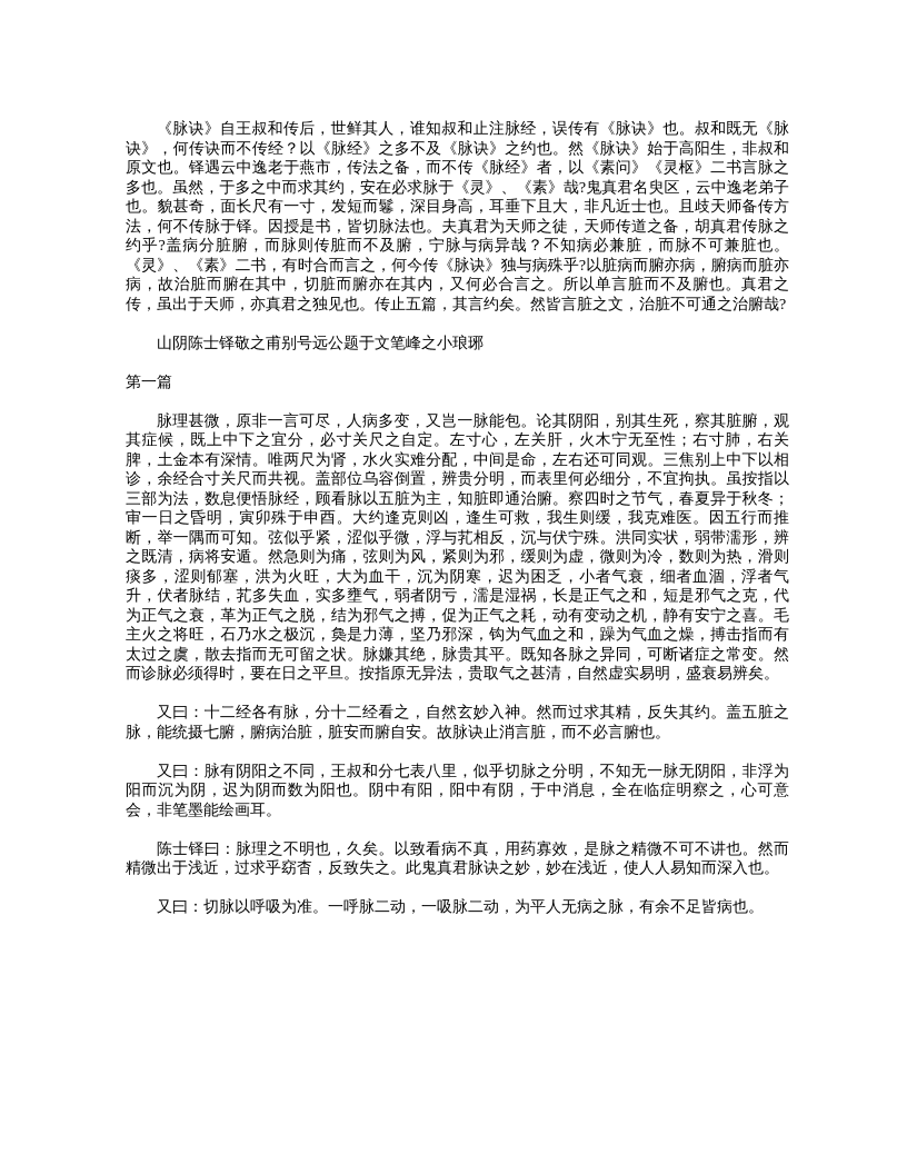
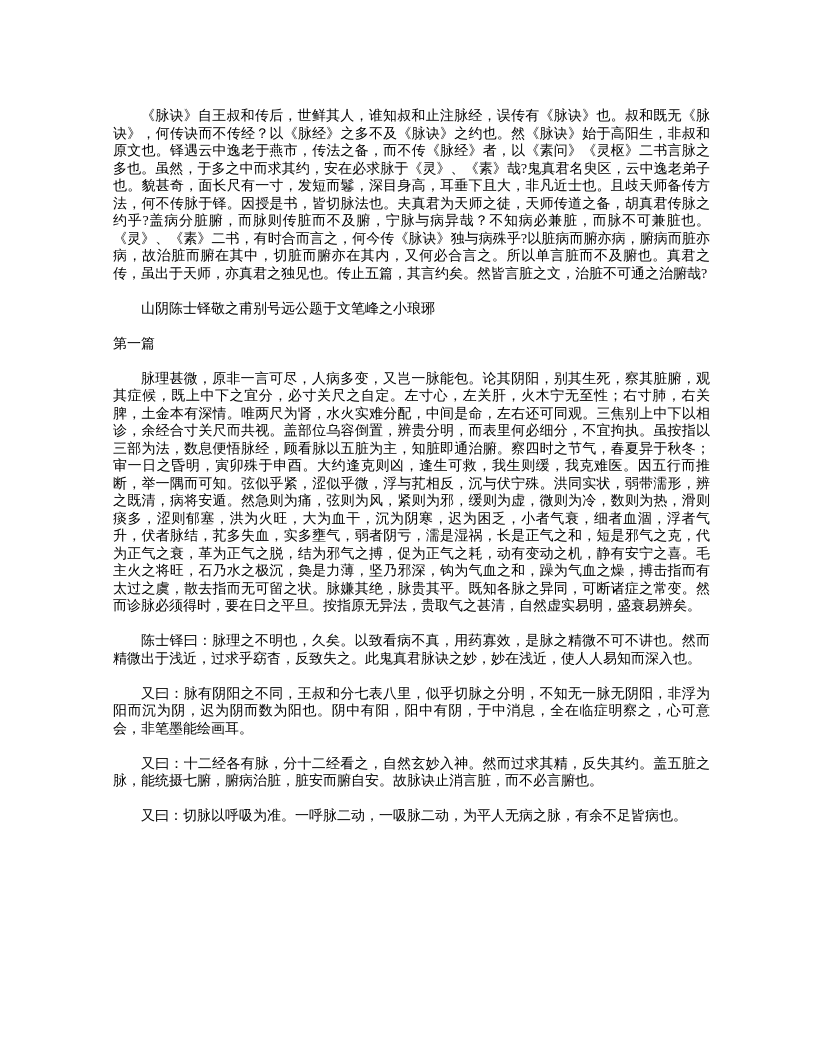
  《脉诀》自王叔和传后，世鲜其人，谁知叔和止注脉经，误传有《脉诀》也。叔和既无《脉诀》，何传诀而不传经？以《脉经》之多不及《脉诀》之约也。然《脉诀》始于高阳生，非叔和原文也。铎遇云中逸老于燕市，传法之备，而不传《脉经》者，以《素问》《灵枢》二书言脉之多也。虽然，于多之中而求其约，安在必求脉于《灵》、《素》哉?鬼真君名臾区，云中逸老弟子也。貌甚奇，面长尺有一寸，发短而鬈，深目身高，耳垂下且大，非凡近士也。且歧天师备传方法，何不传脉于铎。因授是书，皆切脉法也。夫真君为天师之徒，天师传道之备，胡真君传脉之约乎?盖病分脏腑，而脉则传脏而不及腑，宁脉与病异哉？不知病必兼脏，而脉不可兼脏也。《灵》、《素》二书，有时合而言之，何今传《脉诀》独与病殊乎?以脏病而腑亦病，腑病而脏亦病，故治脏而腑在其中，切脏而腑亦在其内，又何必合言之。所以单言脏而不及腑也。真君之传，虽出于天师，亦真君之独见也。传止五篇，其言约矣。然皆言脏之文，治脏不可通之治腑哉?
  山阴陈士铎敬之甫别号远公题于文笔峰之小琅琊
  第一篇
  脉理甚微，原非一言可尽，人病多变，又岂一脉能包。论其阴阳，别其生死，察其脏腑，观其症候，既上中下之宜分，必寸关尺之自定。左寸心，左关肝，火木宁无至性；右寸肺，右关脾，土金本有深情。唯两尺为肾，水火实难分配，中间是命，左右还可同观。三焦别上中下以相诊，余经合寸关尺而共视。盖部位乌容倒置，辨贵分明，而表里何必细分，不宜拘执。虽按指以三部为法，数息便悟脉经，顾看脉以五脏为主，知脏即通治腑。察四时之节气，春夏异于秋冬；审一日之昏明，寅卯殊于申酉。大约逢克则凶，逢生可救，我生则缓，我克难医。因五行而推断，举一隅而可知。弦似乎紧，涩似乎微，浮与芤相反，沉与伏宁殊。洪同实状，弱带濡形，辨之既清，病将安遁。然急则为痛，弦则为风，紧则为邪，缓则为虚，微则为冷，数则为热，滑则痰多，涩则郁塞，洪为火旺，大为血干，沉为阴寒，迟为困乏，小者气衰，细者血涸，浮者气升，伏者脉结，芤多失血，实多壅气，弱者阴亏，濡是湿祸，长是正气之和，短是邪气之克，代为正气之衰，革为正气之脱，结为邪气之搏，促为正气之耗，动有变动之机，静有安宁之喜。毛主火之将旺，石乃水之极沉，㚟是力薄，坚乃邪深，钩为气血之和，躁为气血之燥，搏击指而有太过之虞，散去指而无可留之状。脉嫌其绝，脉贵其平。既知各脉之异同，可断诸症之常变。然而诊脉必须得时，要在日之平旦。按指原无异法，贵取气之甚清，自然虚实易明，盛衰易辨矣。
- 又曰：十二经各有脉，分十二经看之，自然玄妙入神。然而过求其精，反失其约。盖五脏之脉，能统摄七腑，腑病治脏，脏安而腑自安。故脉诀止消言脏，而不必言腑也。
+ 陈士铎曰：脉理之不明也，久矣。以致看病不真，用药寡效，是脉之精微不可不讲也。然而精微出于浅近，过求乎窈杳，反致失之。此鬼真君脉诀之妙，妙在浅近，使人人易知而深入也。
  又曰：脉有阴阳之不同，王叔和分七表八里，似乎切脉之分明，不知无一脉无阴阳，非浮为阳而沉为阴，迟为阴而数为阳也。阴中有阳，阳中有阴，于中消息，全在临症明察之，心可意会，非笔墨能绘画耳。
- 陈士铎曰：脉理之不明也，久矣。以致看病不真，用药寡效，是脉之精微不可不讲也。然而精微出于浅近，过求乎窈杳，反致失之。此鬼真君脉诀之妙，妙在浅近，使人人易知而深入也。
+ 又曰：十二经各有脉，分十二经看之，自然玄妙入神。然而过求其精，反失其约。盖五脏之脉，能统摄七腑，腑病治脏，脏安而腑自安。故脉诀止消言脏，而不必言腑也。
  又曰：切脉以呼吸为准。一呼脉二动，一吸脉二动，为平人无病之脉，有余不足皆病也。
